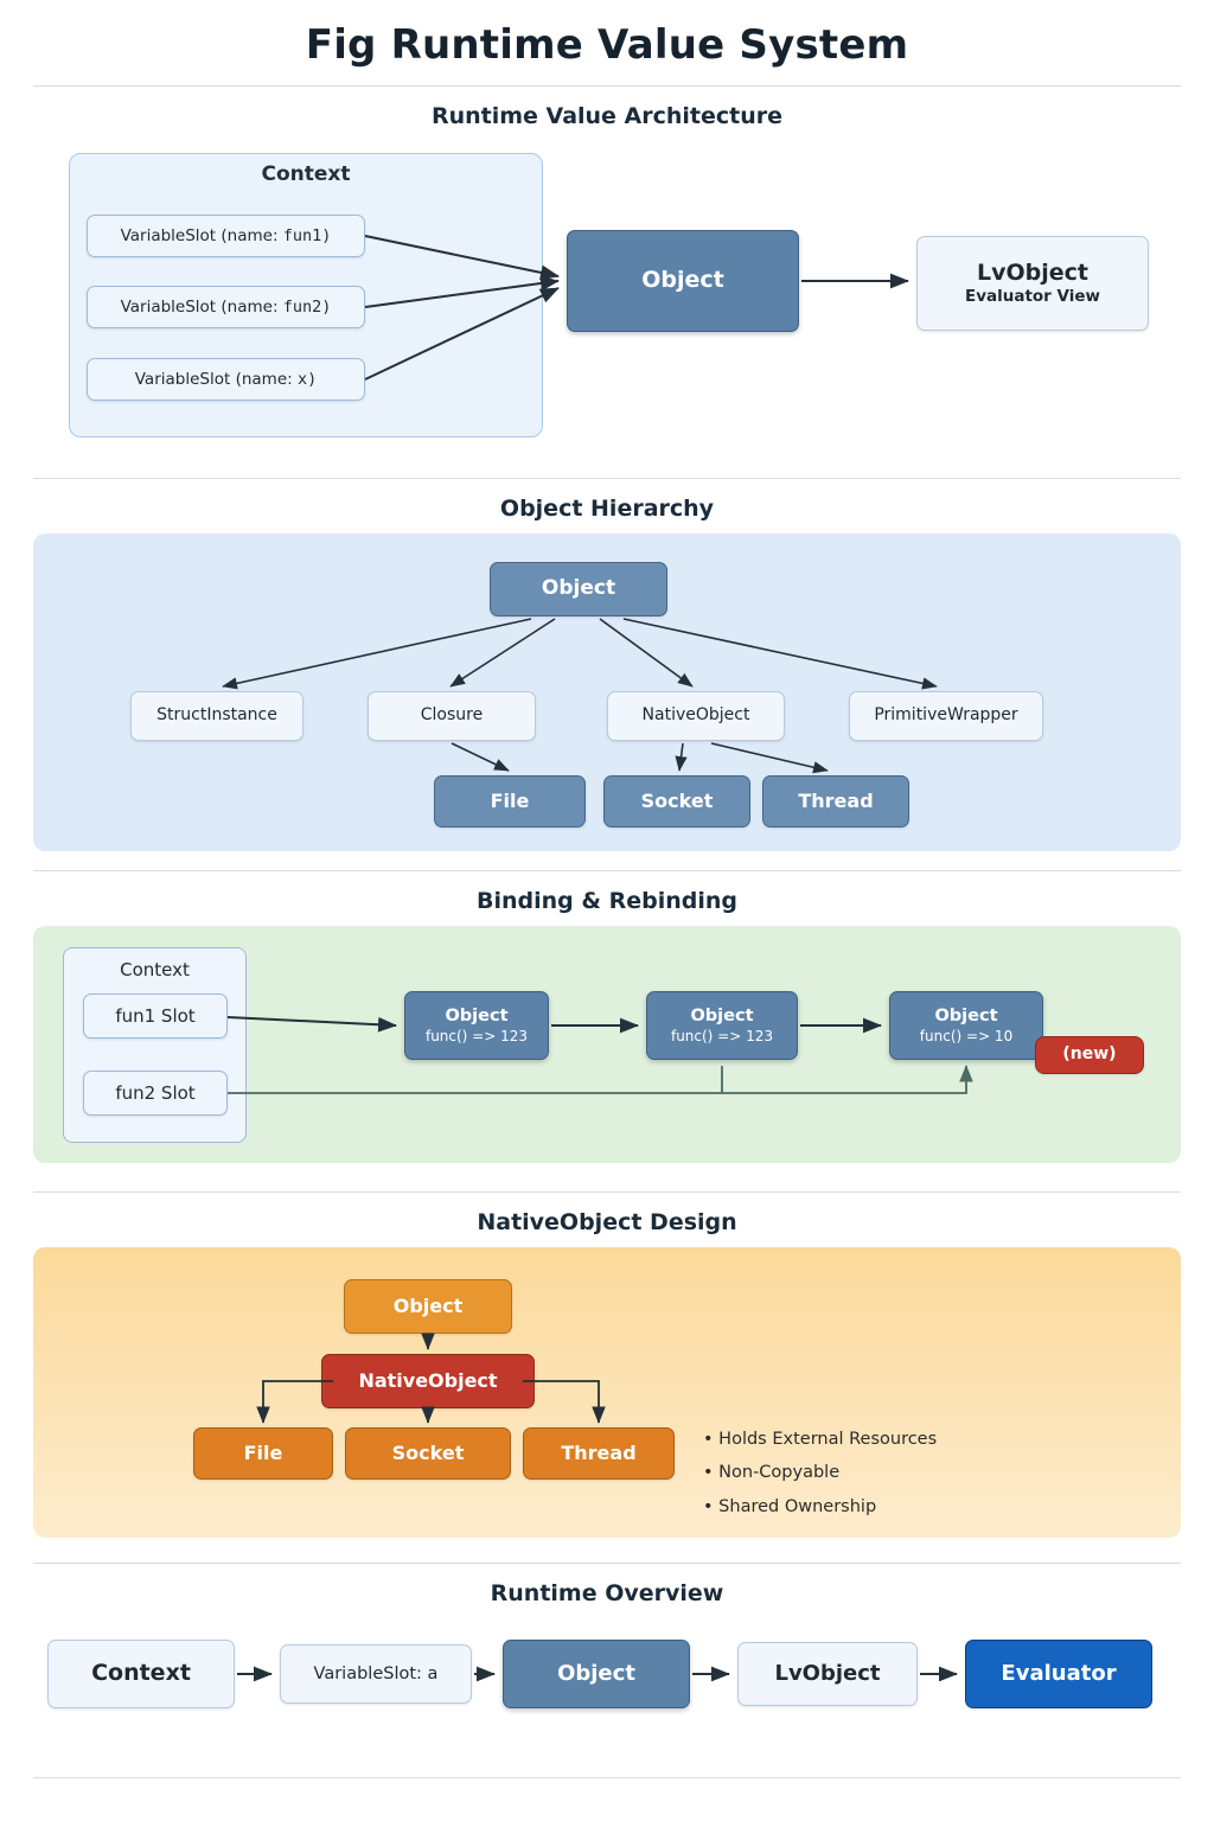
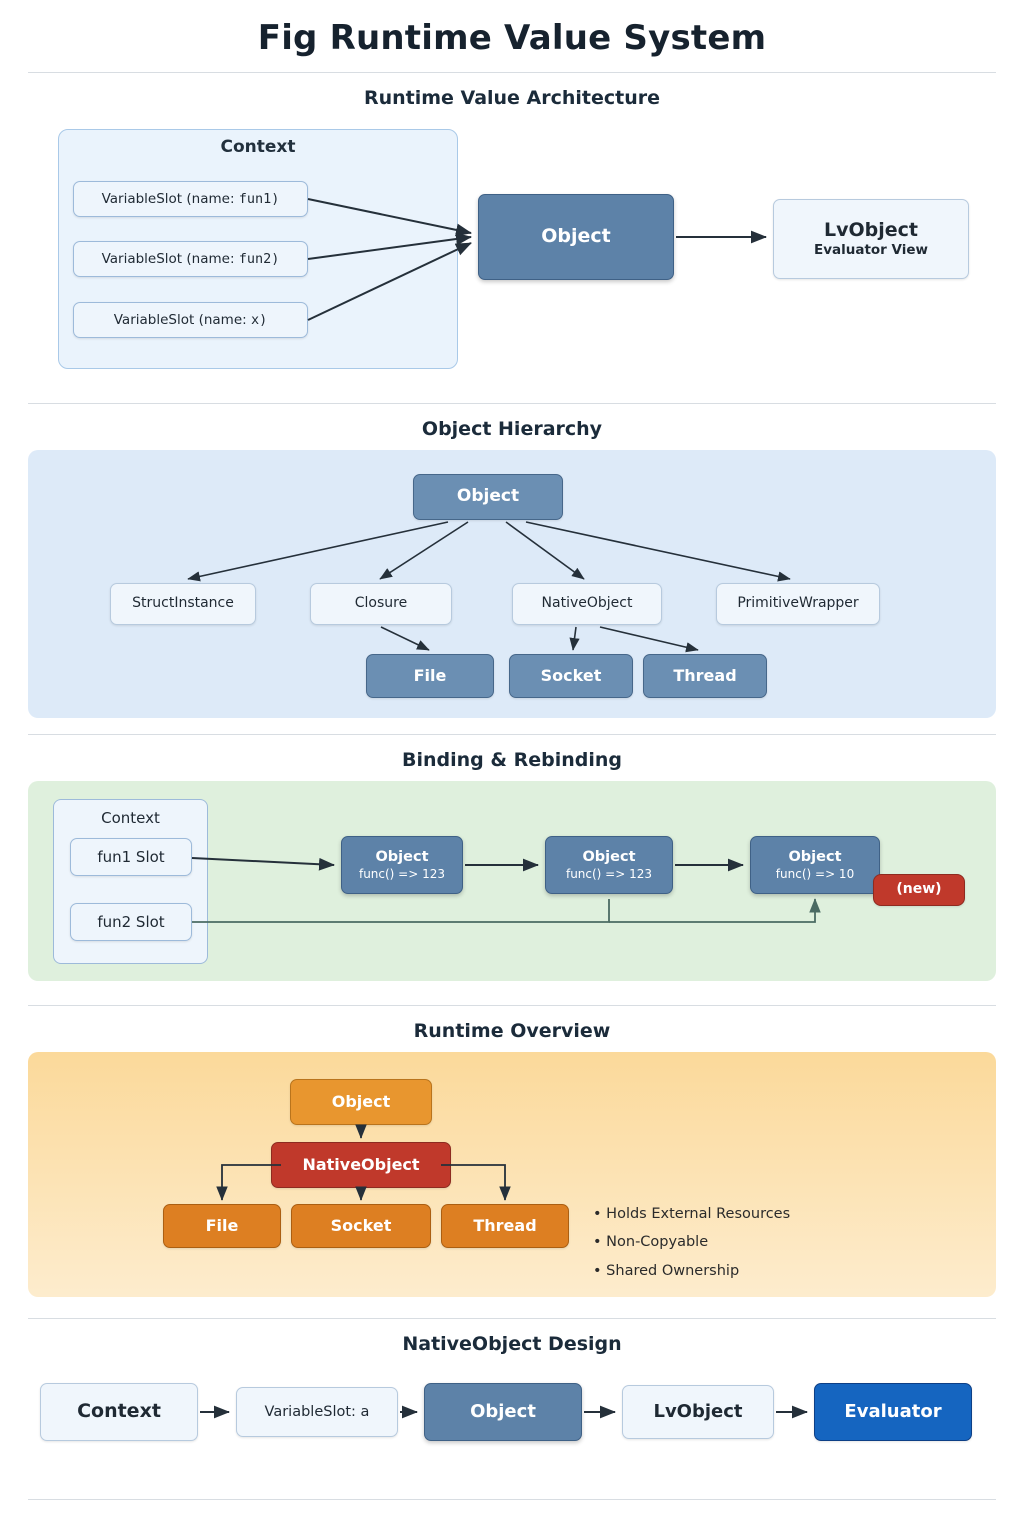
  Fig Runtime Value System
  Runtime Value Architecture
  Context
  VariableSlot (name: fun1)
  VariableSlot (name: fun2)
  VariableSlot (name: x)
  Object
  LvObject
  Evaluator View
  Object Hierarchy
  Object
  StructInstance
  Closure
  NativeObject
  PrimitiveWrapper
  File
  Socket
  Thread
  Binding & Rebinding
  Context
  fun1 Slot
  fun2 Slot
  Object
  func() => 123
  Object
  func() => 123
  Object
  func() => 10
  (new)
- NativeObject Design
+ Runtime Overview
  Object
  NativeObject
  File
  Socket
  Thread
  Holds External Resources
  Non-Copyable
  Shared Ownership
- Runtime Overview
+ NativeObject Design
  Context
  VariableSlot: a
  Object
  LvObject
  Evaluator
